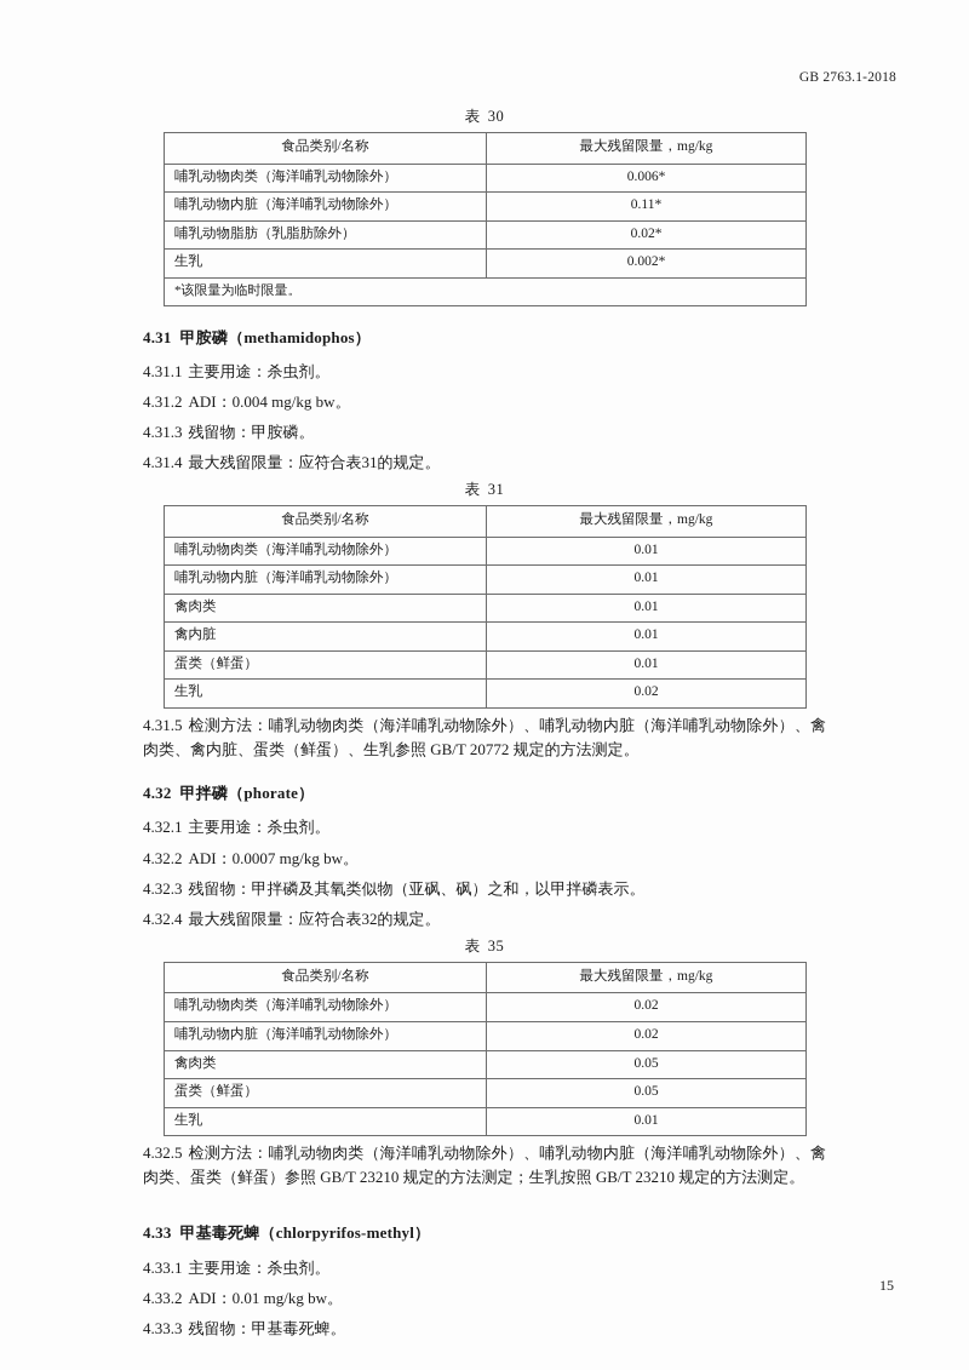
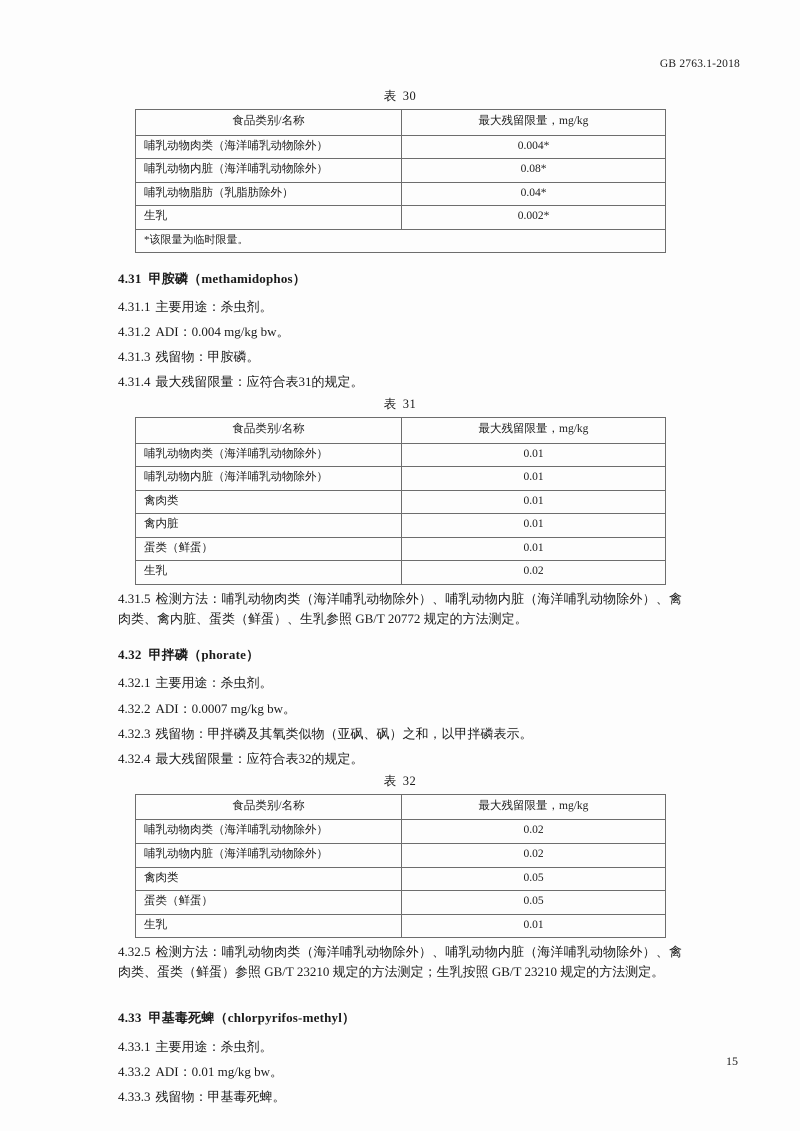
  GB 2763.1-2018
  表 30
  食品类别/名称	最大残留限量，mg/kg
- 哺乳动物肉类（海洋哺乳动物除外）	0.006*
+ 哺乳动物肉类（海洋哺乳动物除外）	0.004*
- 哺乳动物内脏（海洋哺乳动物除外）	0.11*
+ 哺乳动物内脏（海洋哺乳动物除外）	0.08*
- 哺乳动物脂肪（乳脂肪除外）	0.02*
+ 哺乳动物脂肪（乳脂肪除外）	0.04*
  生乳	0.002*
  *该限量为临时限量。
  4.31 甲胺磷（methamidophos）
  4.31.1 主要用途：杀虫剂。
  4.31.2 ADI：0.004 mg/kg bw。
  4.31.3 残留物：甲胺磷。
  4.31.4 最大残留限量：应符合表31的规定。
  表 31
  食品类别/名称	最大残留限量，mg/kg
  哺乳动物肉类（海洋哺乳动物除外）	0.01
  哺乳动物内脏（海洋哺乳动物除外）	0.01
  禽肉类	0.01
  禽内脏	0.01
  蛋类（鲜蛋）	0.01
  生乳	0.02
  4.31.5 检测方法：哺乳动物肉类（海洋哺乳动物除外）、哺乳动物内脏（海洋哺乳动物除外）、禽肉类、禽内脏、蛋类（鲜蛋）、生乳参照 GB/T 20772 规定的方法测定。
  4.32 甲拌磷（phorate）
  4.32.1 主要用途：杀虫剂。
  4.32.2 ADI：0.0007 mg/kg bw。
  4.32.3 残留物：甲拌磷及其氧类似物（亚砜、砜）之和，以甲拌磷表示。
  4.32.4 最大残留限量：应符合表32的规定。
- 表 35
+ 表 32
  食品类别/名称	最大残留限量，mg/kg
  哺乳动物肉类（海洋哺乳动物除外）	0.02
  哺乳动物内脏（海洋哺乳动物除外）	0.02
  禽肉类	0.05
  蛋类（鲜蛋）	0.05
  生乳	0.01
  4.32.5 检测方法：哺乳动物肉类（海洋哺乳动物除外）、哺乳动物内脏（海洋哺乳动物除外）、禽肉类、蛋类（鲜蛋）参照 GB/T 23210 规定的方法测定；生乳按照 GB/T 23210 规定的方法测定。
  4.33 甲基毒死蜱（chlorpyrifos-methyl）
  4.33.1 主要用途：杀虫剂。
  4.33.2 ADI：0.01 mg/kg bw。
  4.33.3 残留物：甲基毒死蜱。
  15
